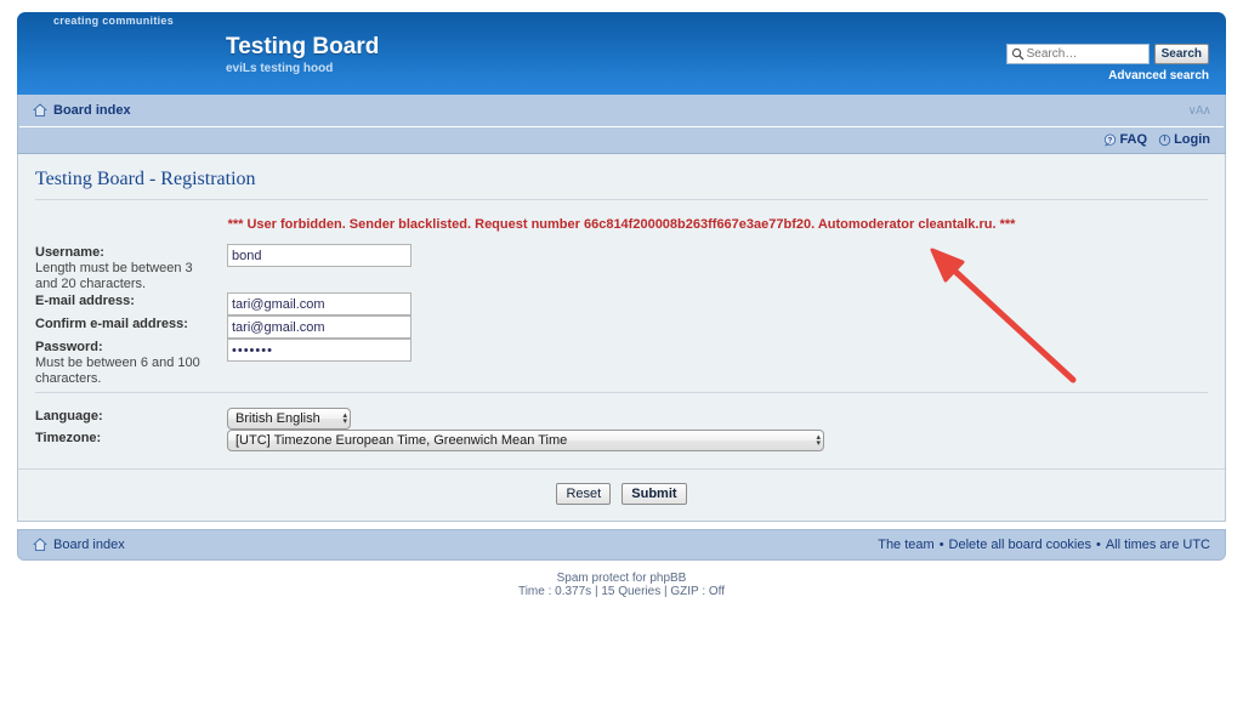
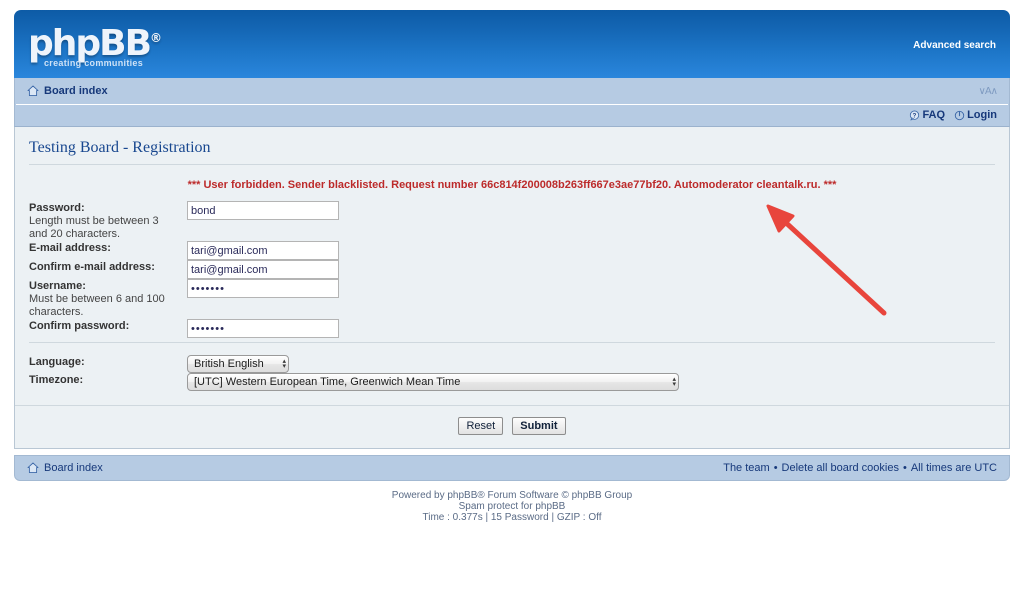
+ phpBB®
  creating communities
- Testing Board
- eviLs testing hood
- Search…
- Search
  Advanced search
  Board index
  ∨A∧
  FAQ
  Login
  Testing Board - Registration
  *** User forbidden. Sender blacklisted. Request number 66c814f200008b263ff667e3ae77bf20. Automoderator cleantalk.ru. ***
- Username: Length must be between 3 and 20 characters.	bond
+ Password: Length must be between 3 and 20 characters.	bond
  E-mail address:	tari@gmail.com
  Confirm e-mail address:	tari@gmail.com
- Password: Must be between 6 and 100 characters.	•••••••
+ Username: Must be between 6 and 100 characters.	•••••••
+ Confirm password:	•••••••
  Language:	British English
- Timezone:	[UTC] Timezone European Time, Greenwich Mean Time
+ Timezone:	[UTC] Western European Time, Greenwich Mean Time
  Reset Submit
  Board index
  The team
  •
  Delete all board cookies
  •
  All times are UTC
+ Powered by phpBB® Forum Software © phpBB Group
  Spam protect for phpBB
- Time : 0.377s | 15 Queries | GZIP : Off
+ Time : 0.377s | 15 Password | GZIP : Off
